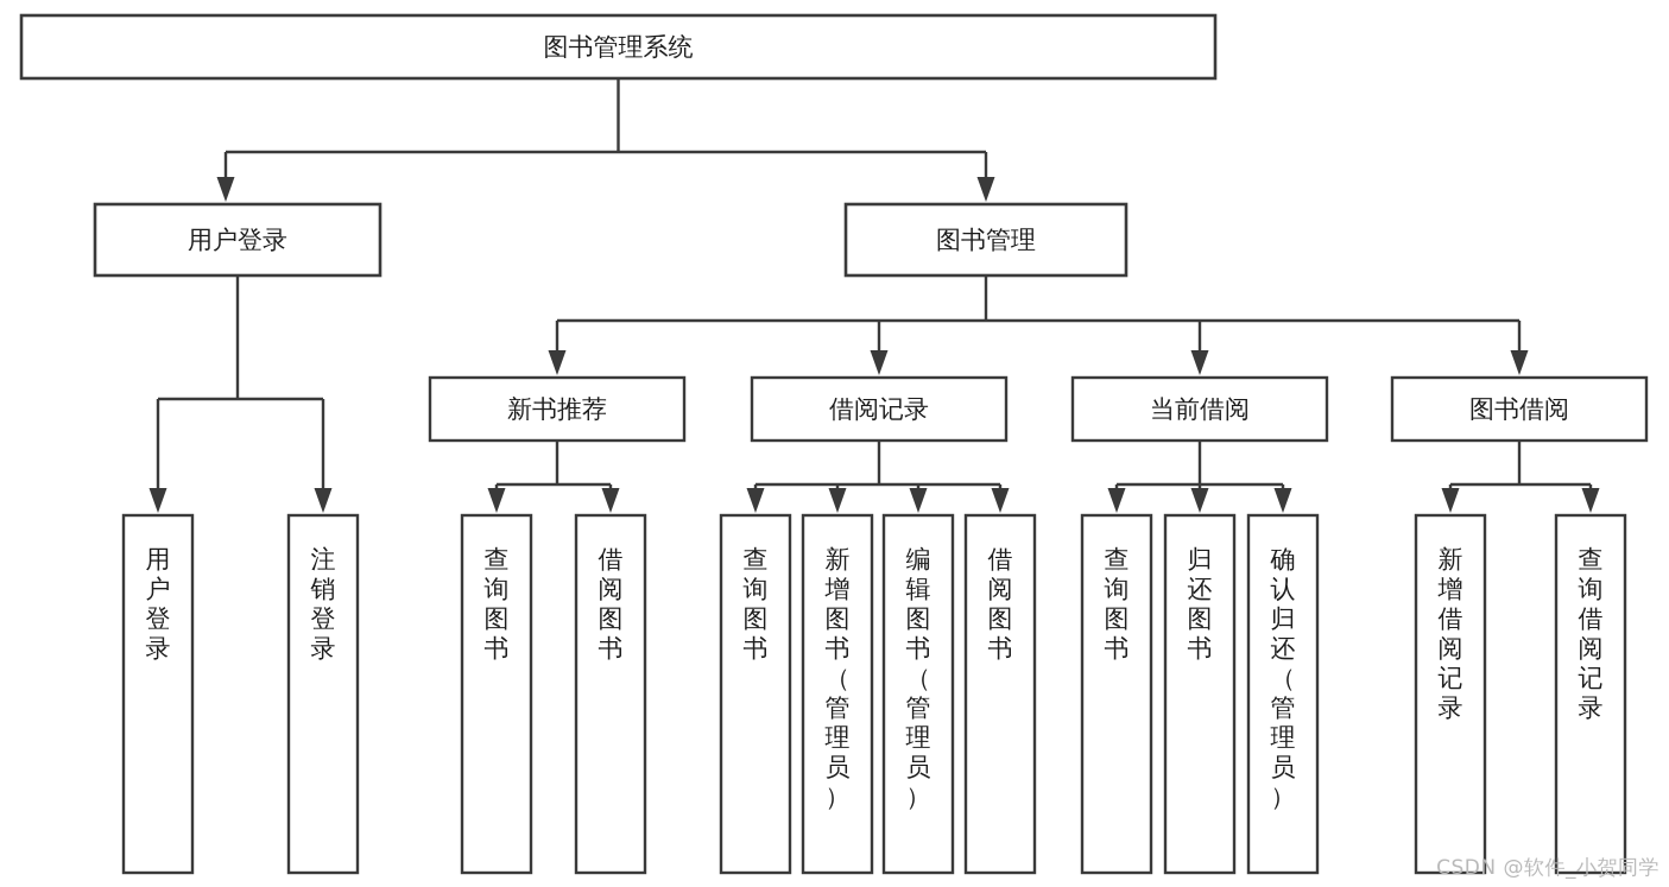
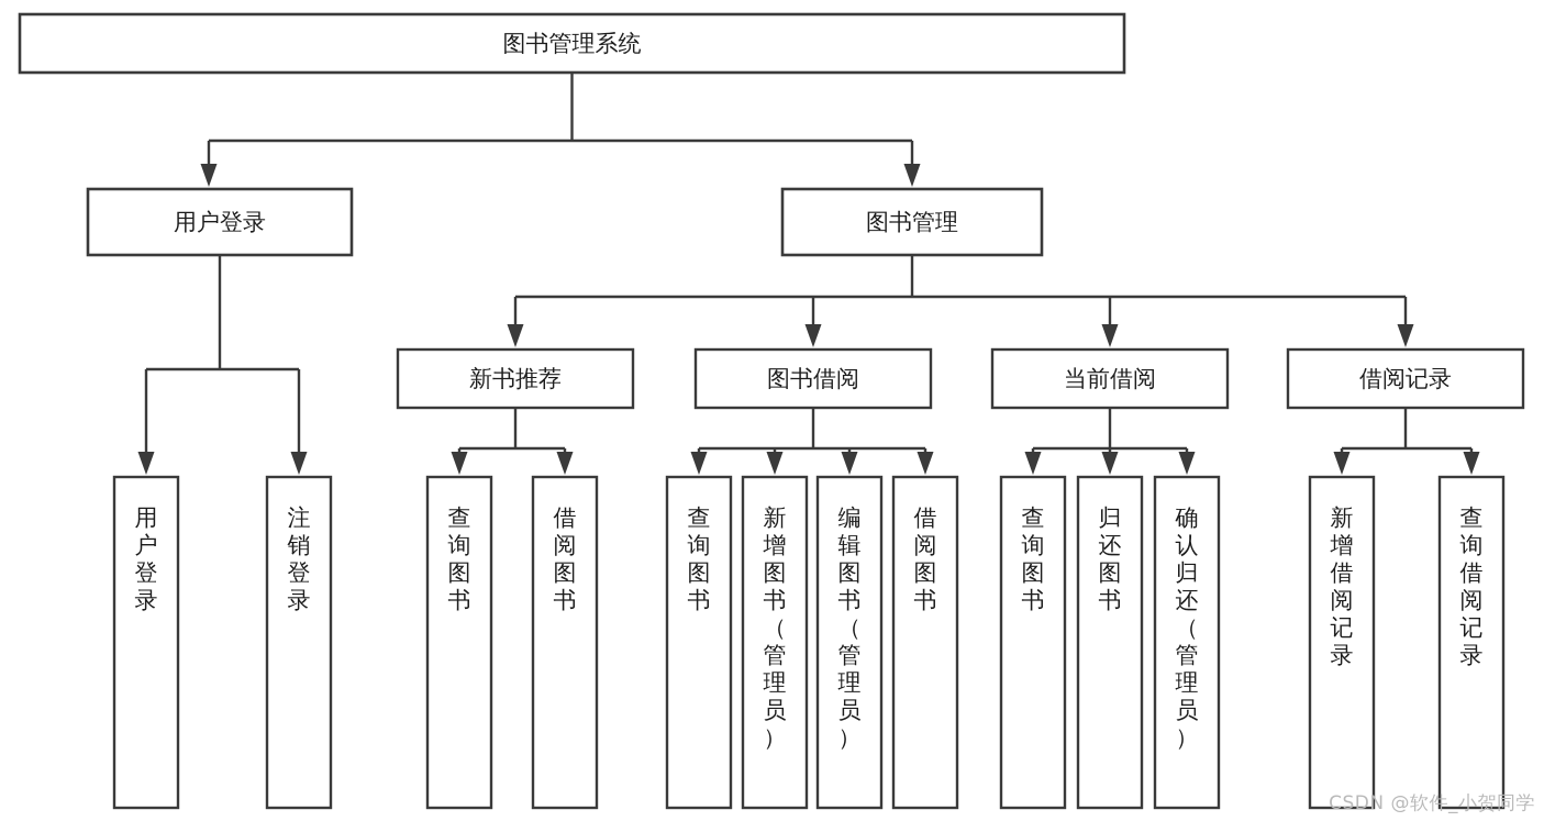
  图书管理系统
  用户登录
  图书管理
  新书推荐
- 借阅记录
+ 图书借阅
  当前借阅
- 图书借阅
+ 借阅记录
  用户登录
  注销登录
  查询图书
  借阅图书
  查询图书
  新增图书（管理员）
  编辑图书（管理员）
  借阅图书
  查询图书
  归还图书
  确认归还（管理员）
  新增借阅记录
  查询借阅记录
  CSDN @软件_小贺同学
